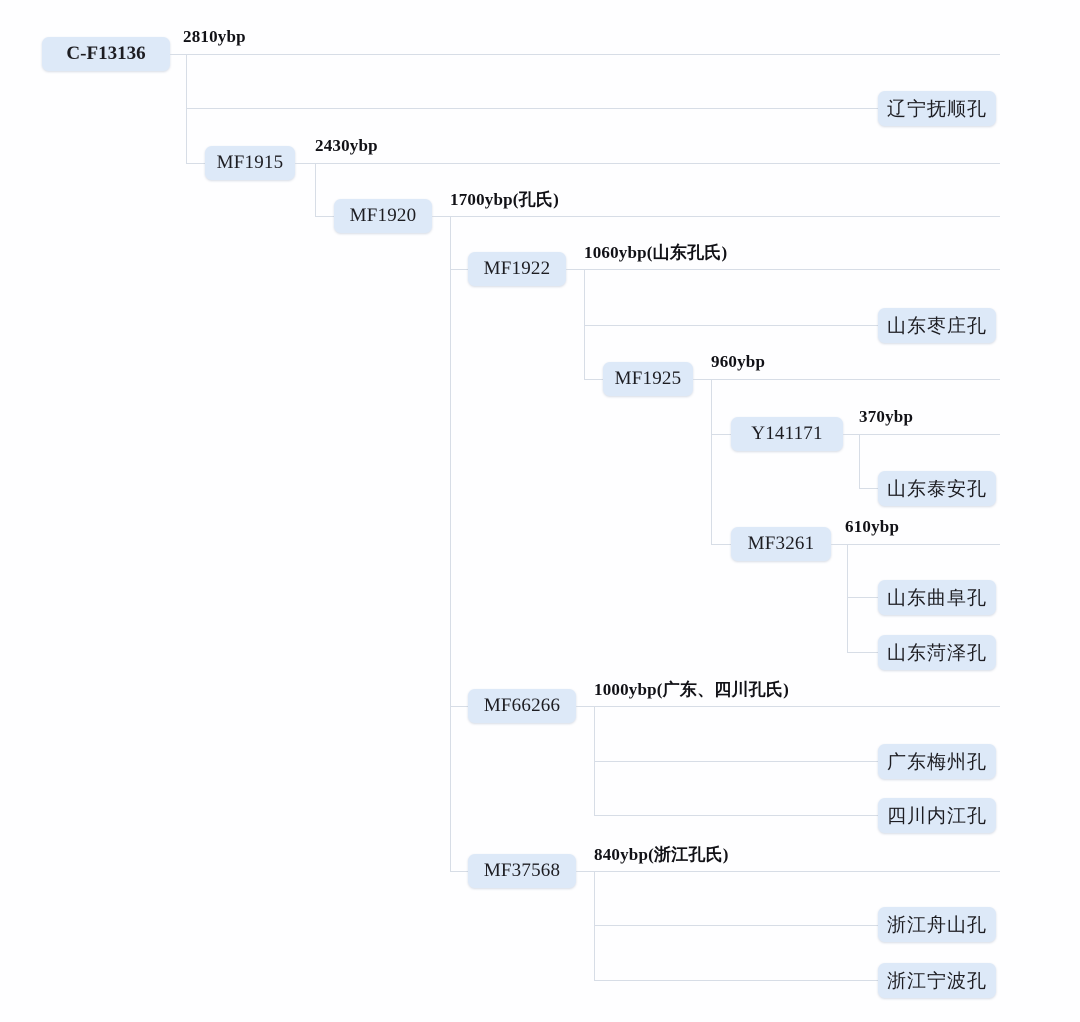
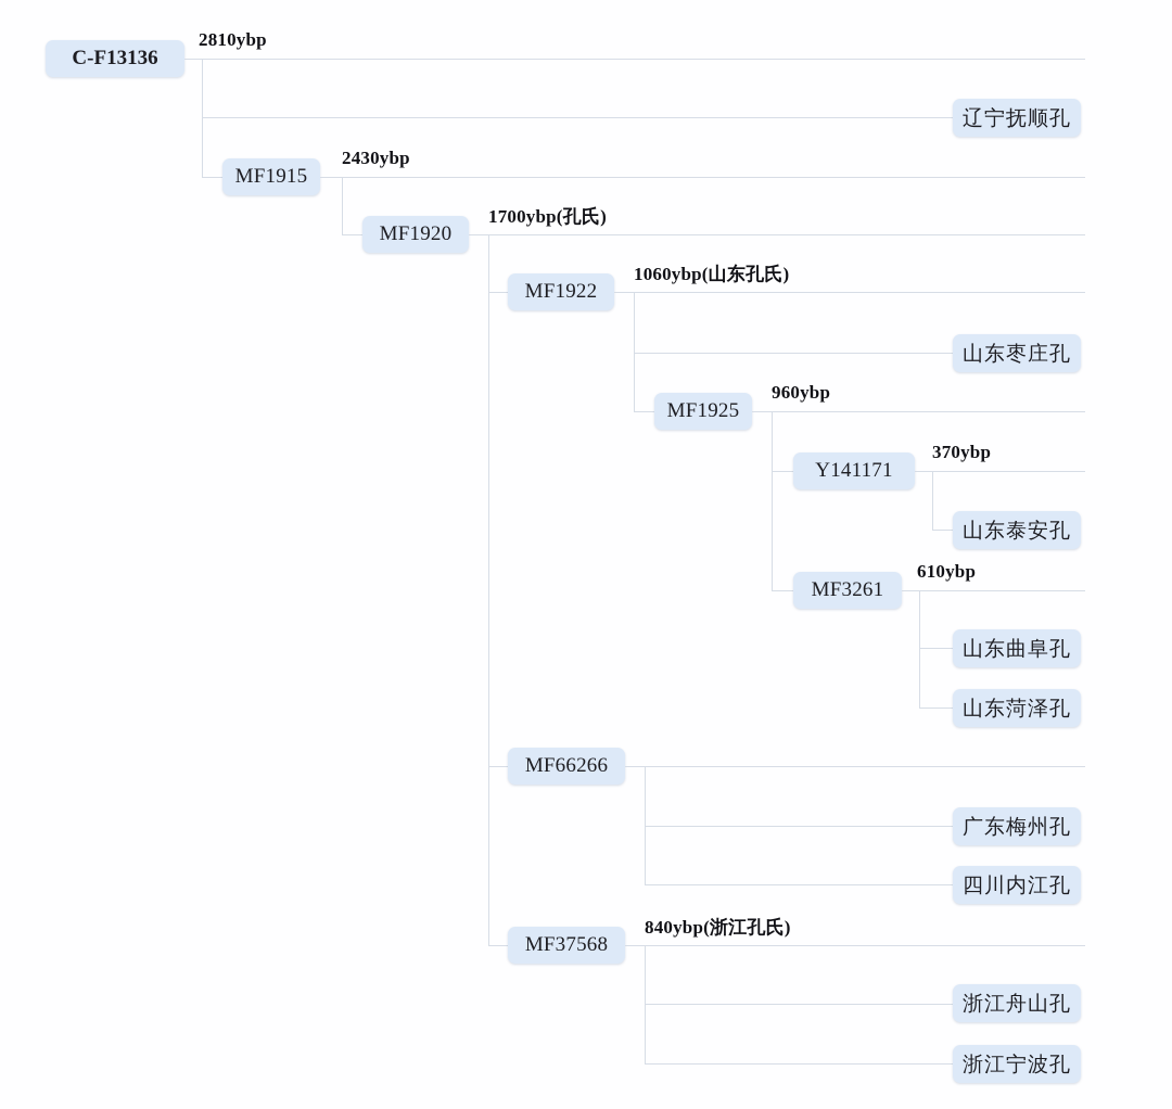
  C-F13136
  2810ybp
  辽宁抚顺孔
  MF1915
  2430ybp
  MF1920
  1700ybp(孔氏)
  MF1922
  1060ybp(山东孔氏)
  山东枣庄孔
  MF1925
  960ybp
  Y141171
  370ybp
  山东泰安孔
  MF3261
  610ybp
  山东曲阜孔
  山东菏泽孔
  MF66266
- 1000ybp(广东、四川孔氏)
  广东梅州孔
  四川内江孔
  MF37568
  840ybp(浙江孔氏)
  浙江舟山孔
  浙江宁波孔
